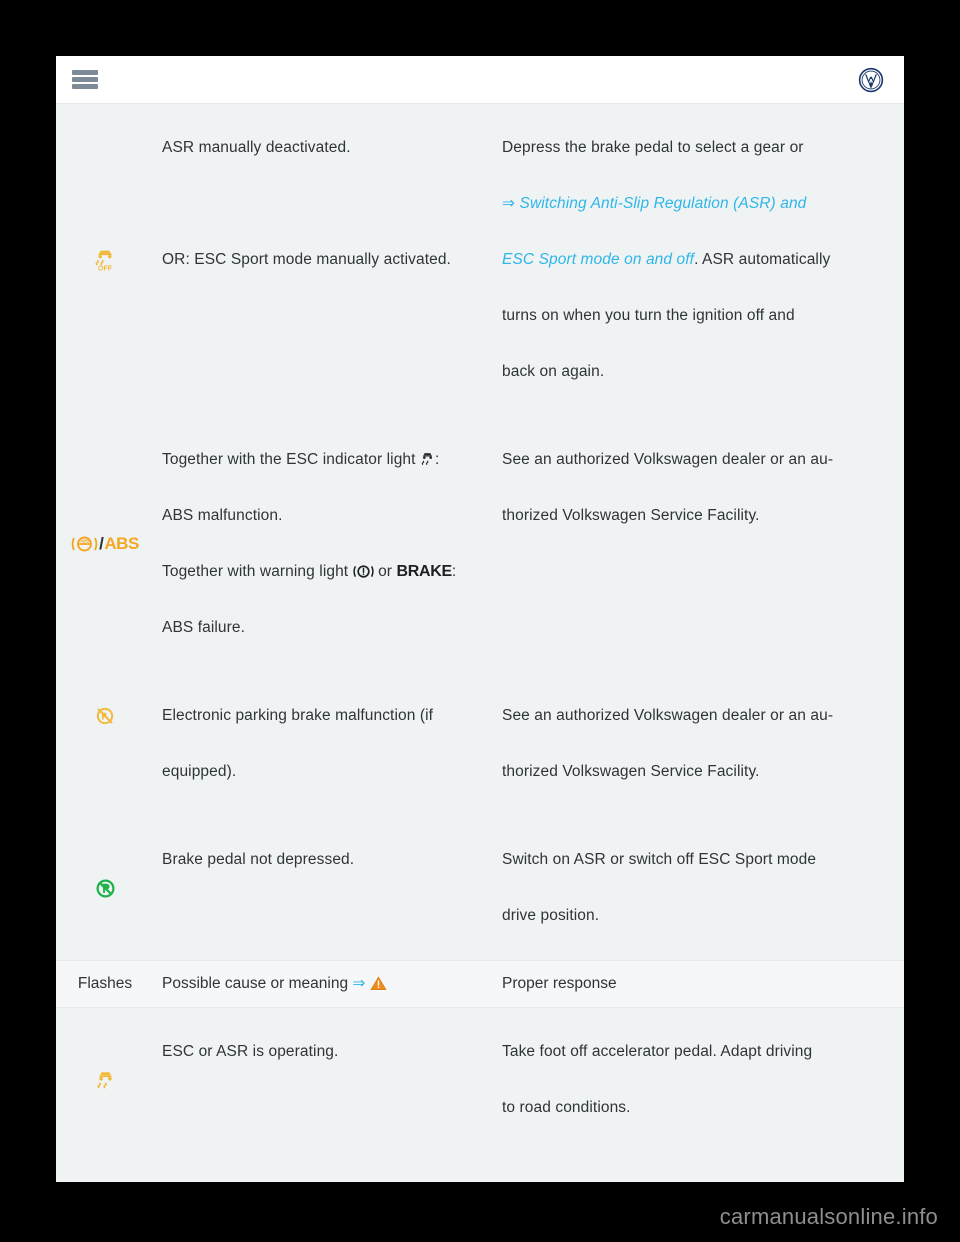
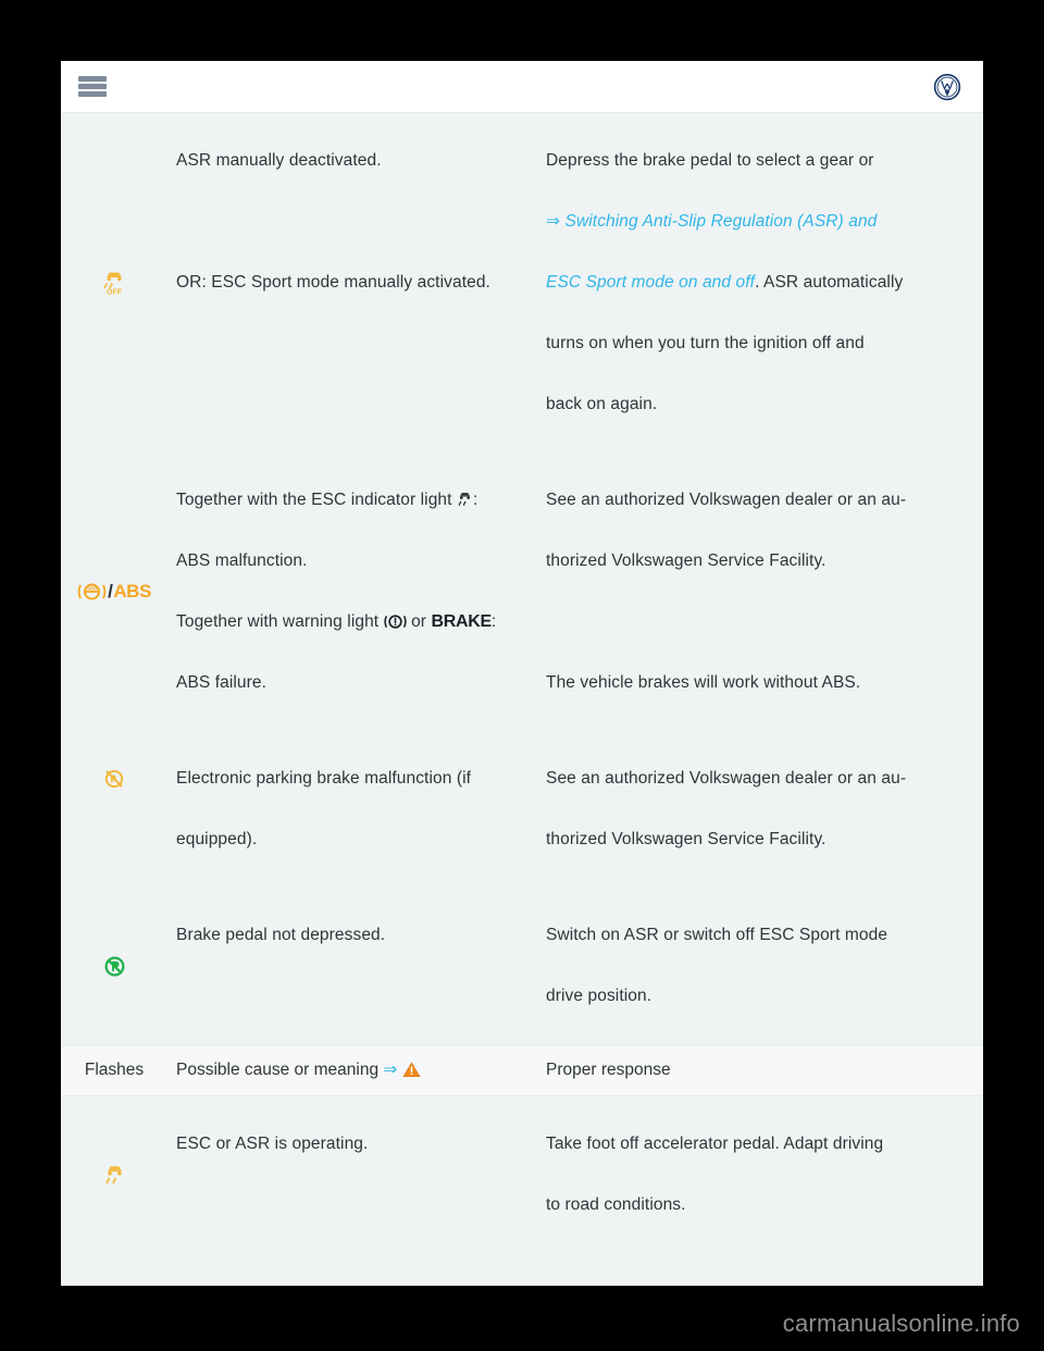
  ASR manually deactivated.
  OR: ESC Sport mode manually activated.
  Depress the brake pedal to select a gear or
  ⇒ Switching Anti-Slip Regulation (ASR) and
  ESC Sport mode on and off. ASR automatically
  turns on when you turn the ignition off and
  back on again.
  /
  ABS
  Together with the ESC indicator light :
  ABS malfunction.
  Together with warning light or BRAKE:
  ABS failure.
  See an authorized Volkswagen dealer or an au-
  thorized Volkswagen Service Facility.
+ The vehicle brakes will work without ABS.
  Electronic parking brake malfunction (if
  equipped).
  See an authorized Volkswagen dealer or an au-
  thorized Volkswagen Service Facility.
  Brake pedal not depressed.
  Switch on ASR or switch off ESC Sport mode
  drive position.
  Flashes
  Possible cause or meaning ⇒
  Proper response
  ESC or ASR is operating.
  Take foot off accelerator pedal. Adapt driving
  to road conditions.
  carmanualsonline.info
